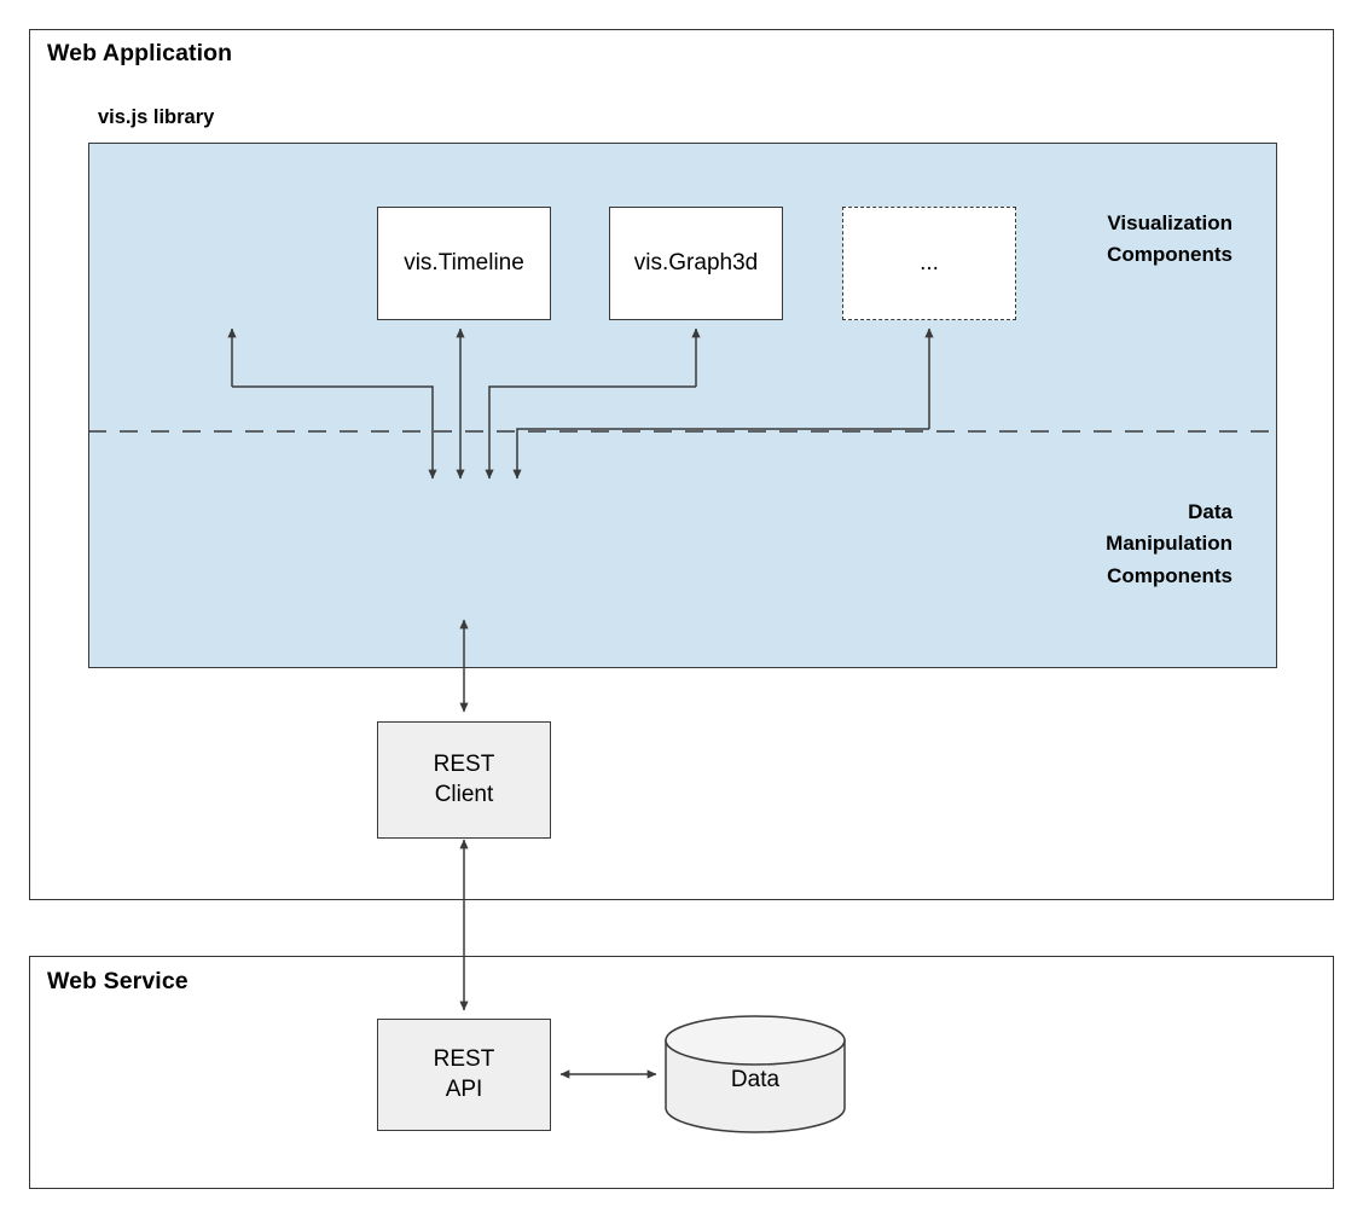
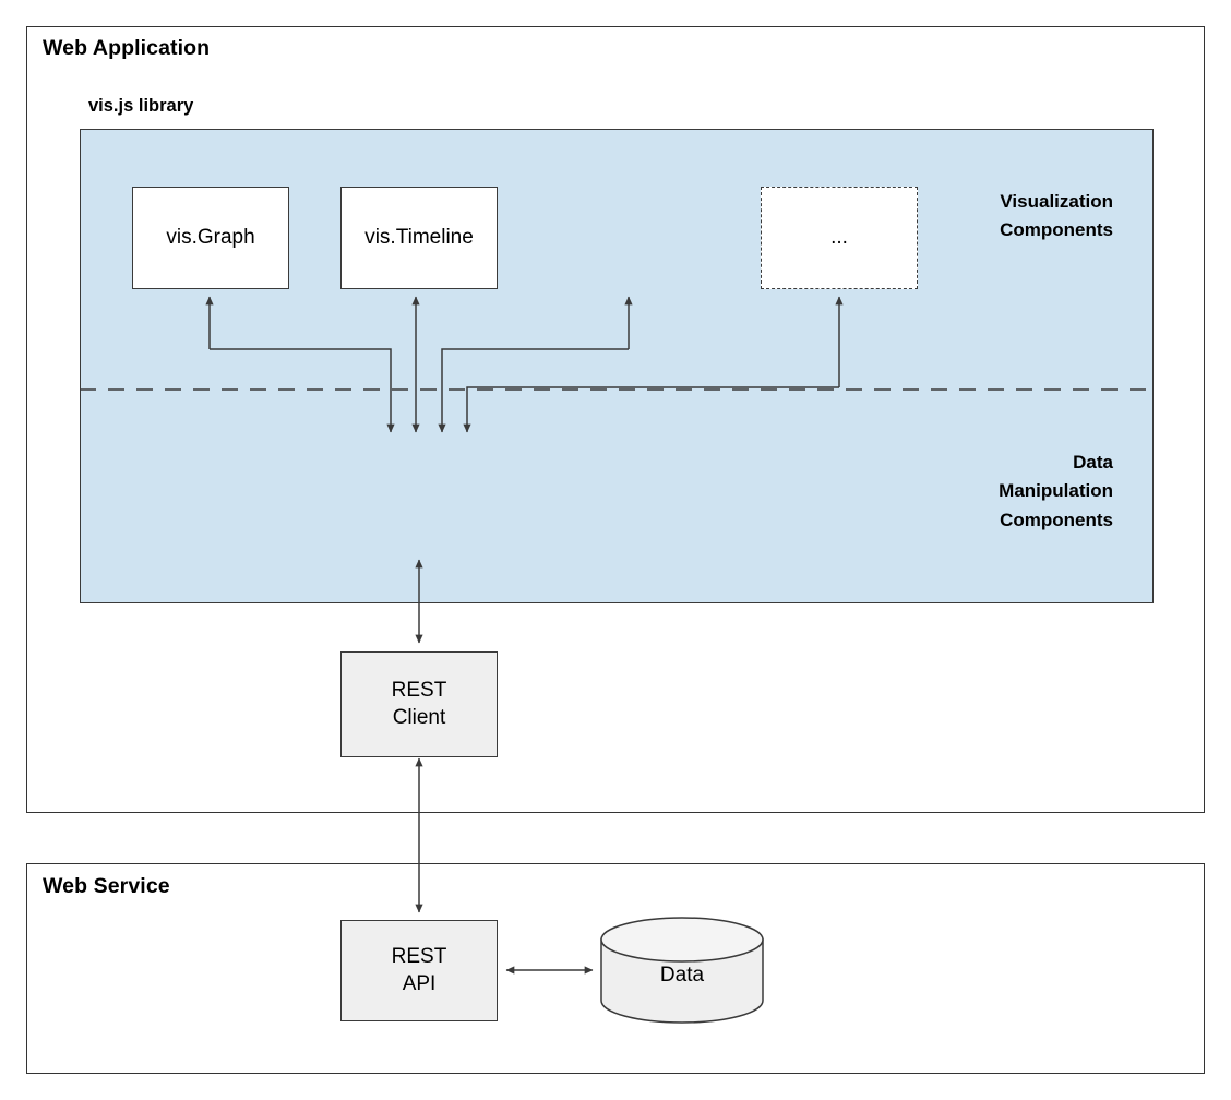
  Web Application
  Web Service
  vis.js library
+ vis.Graph
  vis.Timeline
- vis.Graph3d
  ...
  Visualization
  Components
  Data
  Manipulation
  Components
  REST
  Client
  REST
  API
  Data
